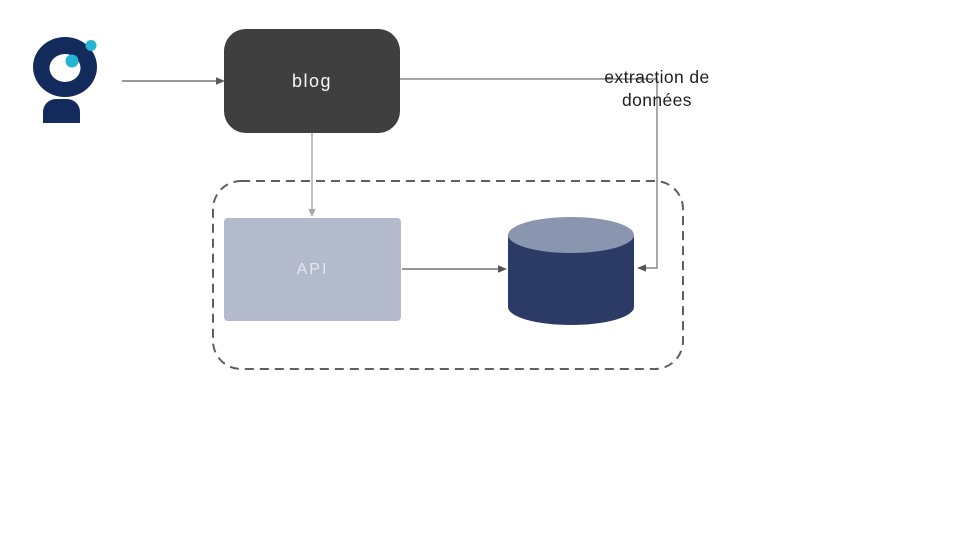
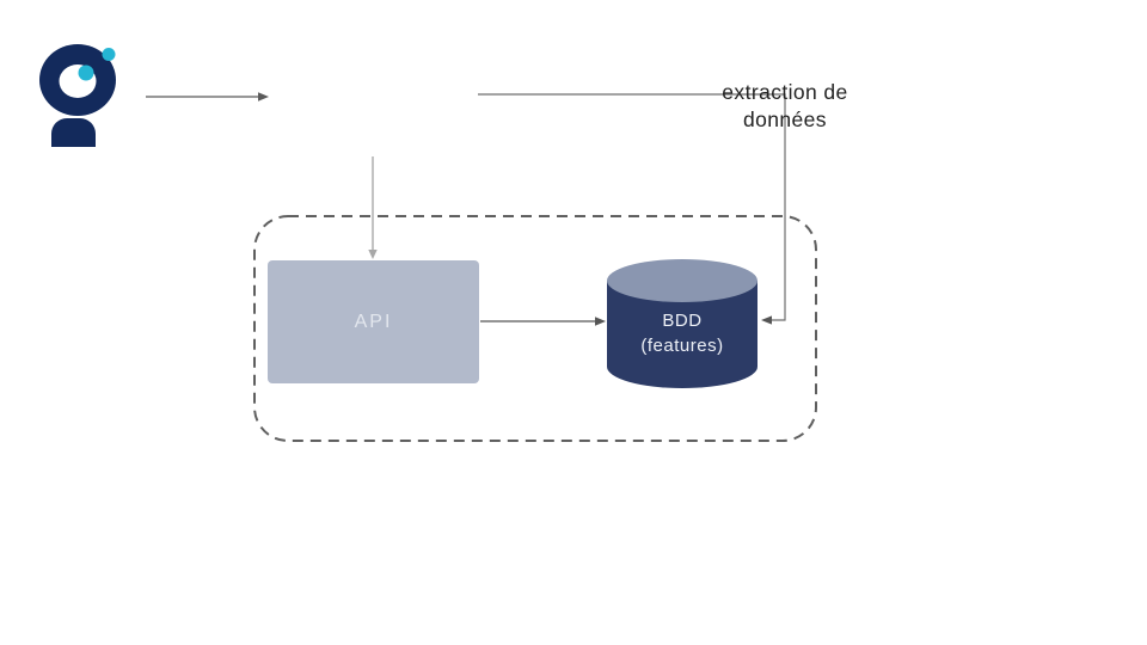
- blog
  extraction de
  données
  API
+ BDD
+ (features)
